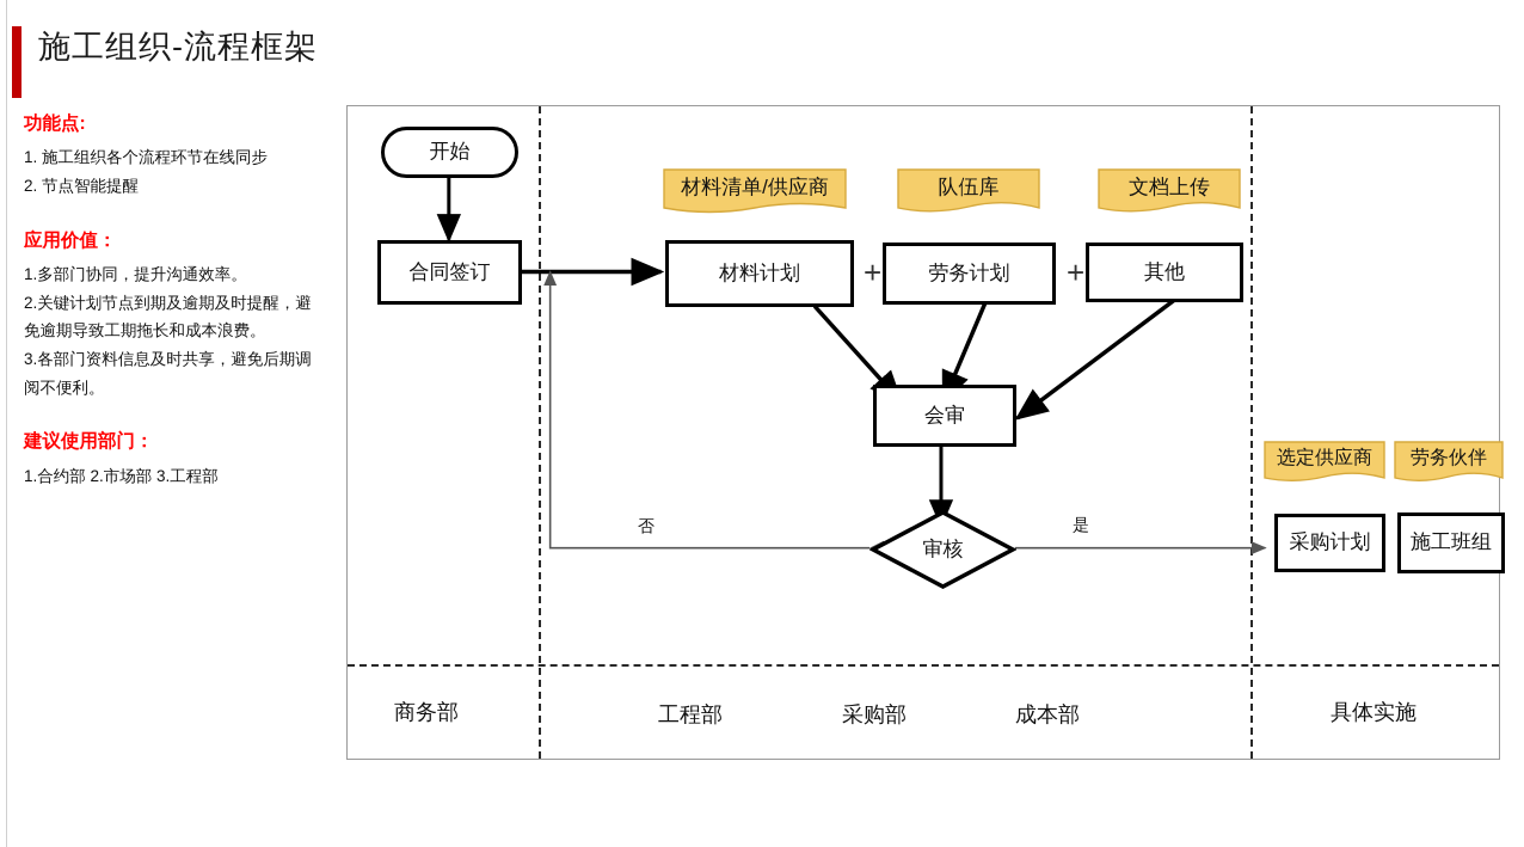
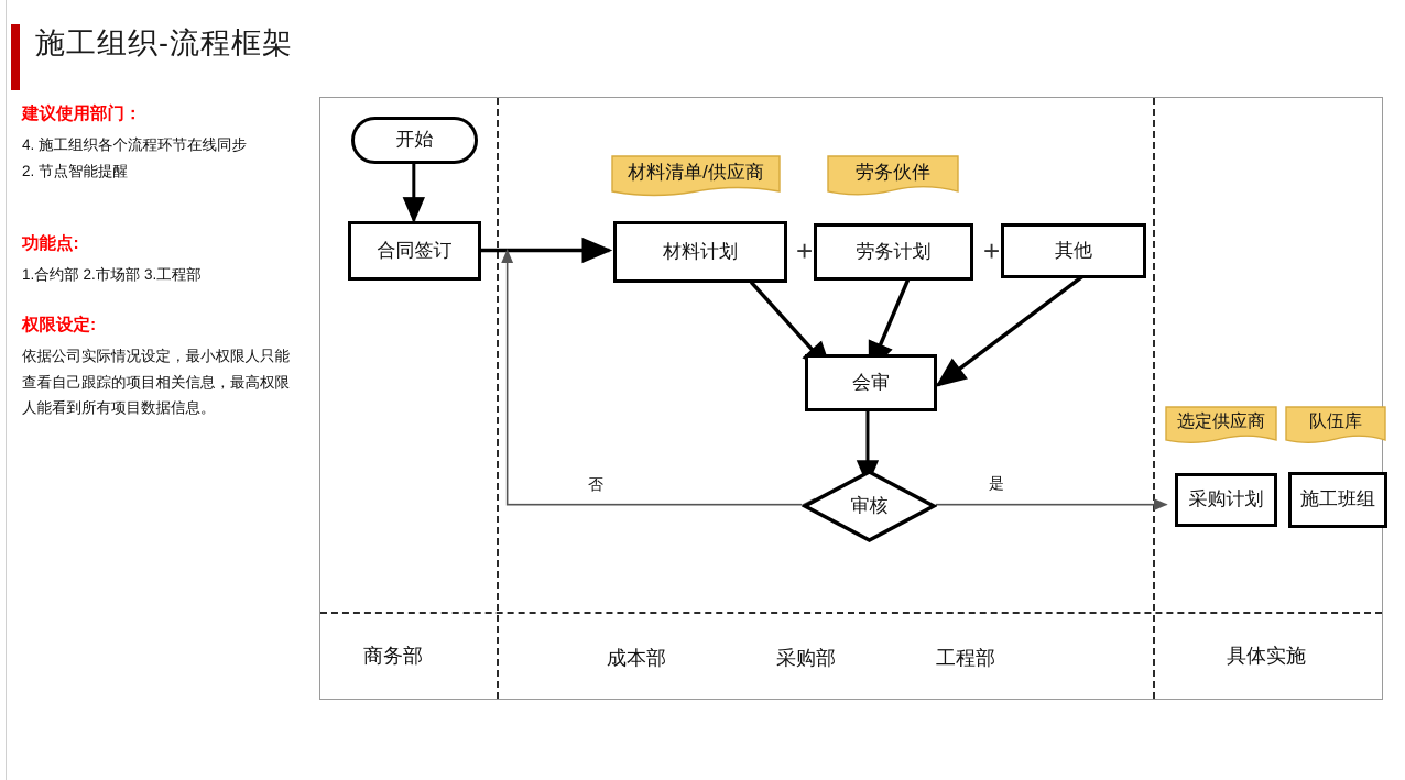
  施工组织-流程框架
- 功能点:
+ 建议使用部门：
- 1. 施工组织各个流程环节在线同步
+ 4. 施工组织各个流程环节在线同步
  2. 节点智能提醒
- 应用价值：
- 1.多部门协同，提升沟通效率。
- 2.关键计划节点到期及逾期及时提醒，避
- 免逾期导致工期拖长和成本浪费。
- 3.各部门资料信息及时共享，避免后期调
- 阅不便利。
- 建议使用部门：
+ 功能点:
  1.合约部 2.市场部 3.工程部
+ 权限设定:
+ 依据公司实际情况设定，最小权限人只能
+ 查看自己跟踪的项目相关信息，最高权限
+ 人能看到所有项目数据信息。
  开始
  合同签订
  材料计划
  +
  劳务计划
  +
  其他
  会审
  审核
  采购计划
  施工班组
  材料清单/供应商
- 队伍库
+ 劳务伙伴
- 文档上传
  选定供应商
- 劳务伙伴
+ 队伍库
  否
  是
  商务部
- 工程部
+ 成本部
  采购部
- 成本部
+ 工程部
  具体实施
